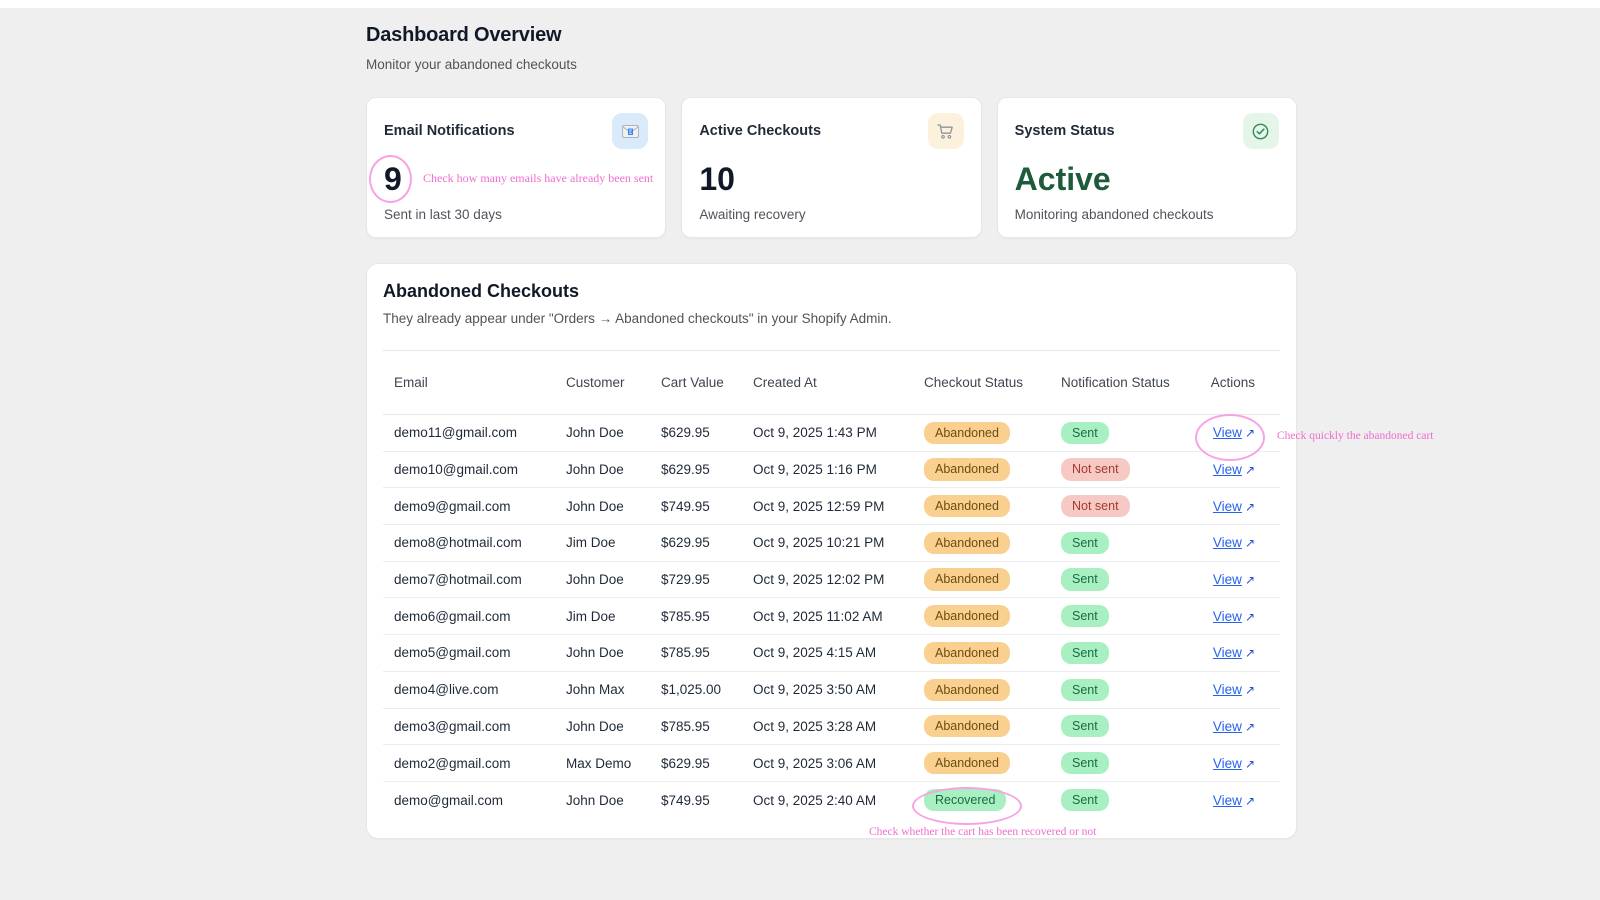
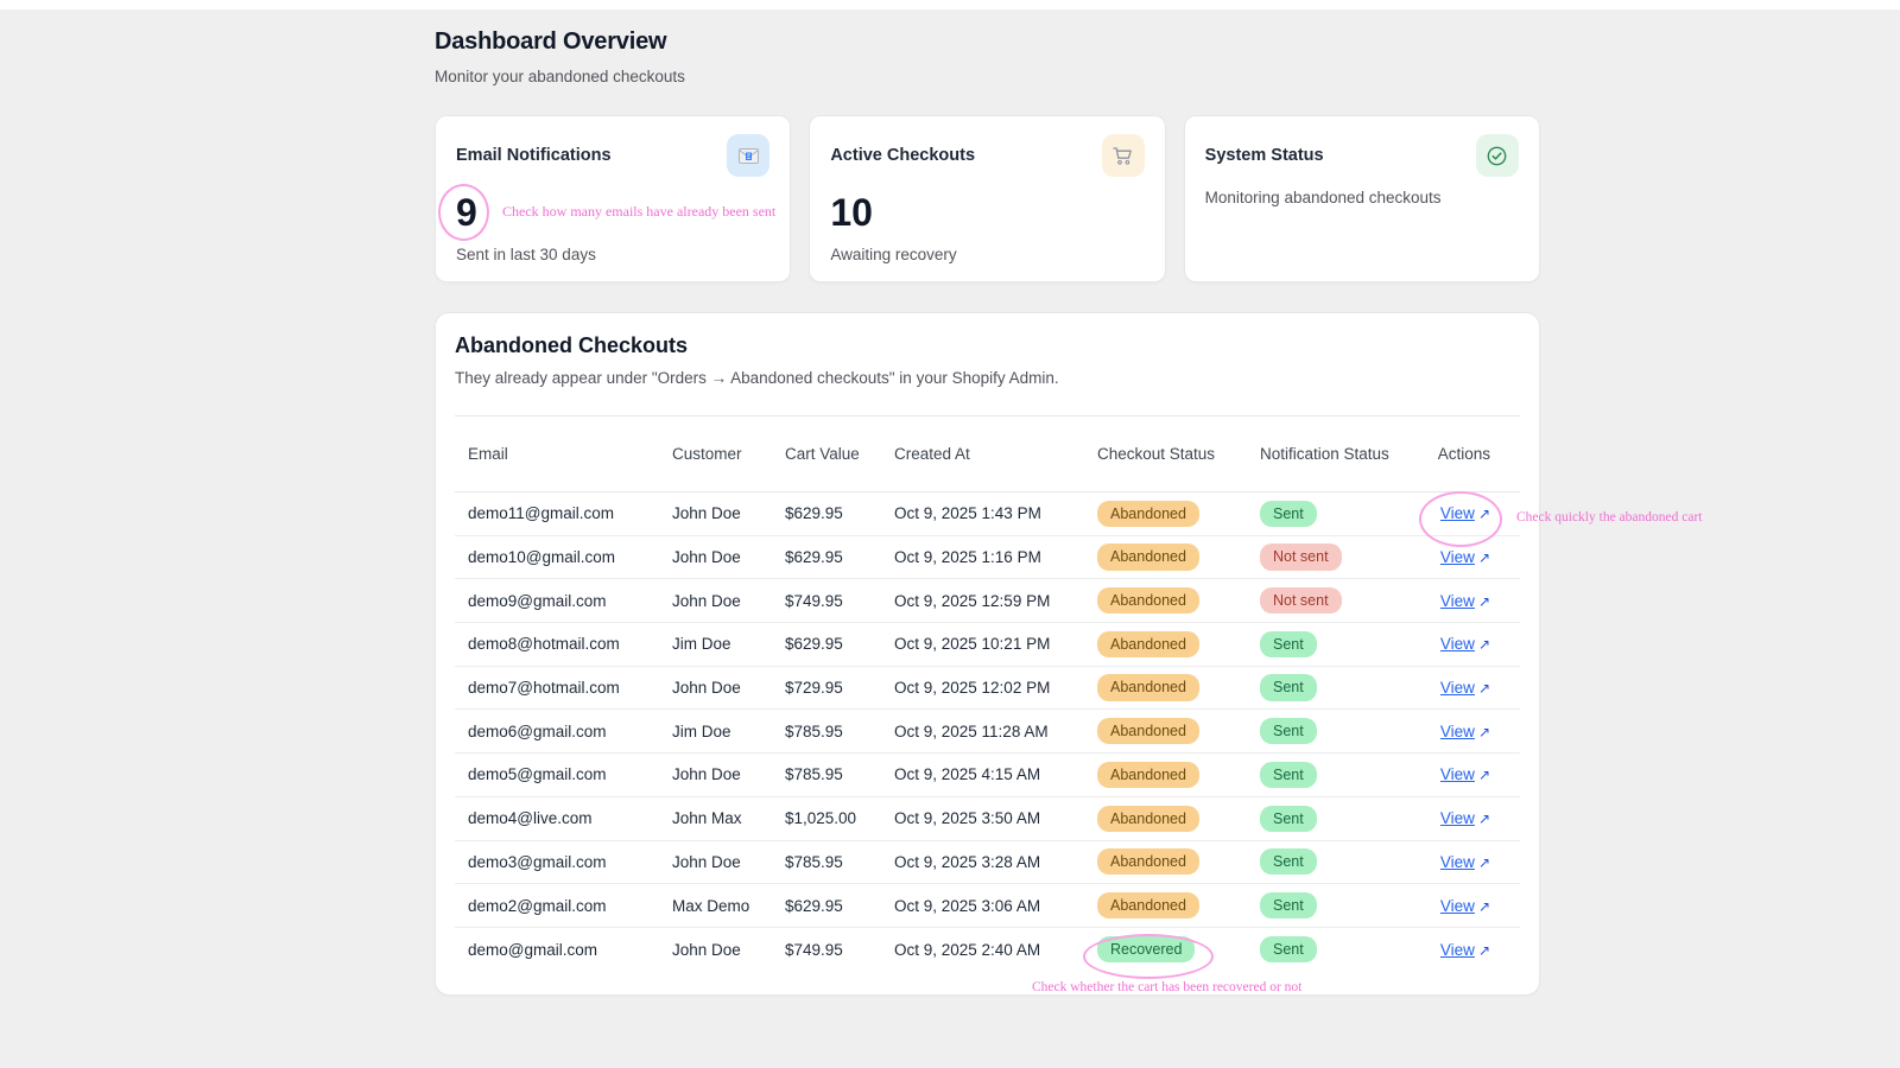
  Dashboard Overview
  Monitor your abandoned checkouts
  Email Notifications
  9
  Sent in last 30 days
  Active Checkouts
  10
  Awaiting recovery
  System Status
- Active
  Monitoring abandoned checkouts
  Abandoned Checkouts
  They already appear under "Orders → Abandoned checkouts" in your Shopify Admin.
  Email
  Customer
  Cart Value
  Created At
  Checkout Status
  Notification Status
  Actions
  demo11@gmail.com
  John Doe
  $629.95
  Oct 9, 2025 1:43 PM
  Abandoned
  Sent
  View ↗
  demo10@gmail.com
  John Doe
  $629.95
  Oct 9, 2025 1:16 PM
  Abandoned
  Not sent
  View ↗
  demo9@gmail.com
  John Doe
  $749.95
  Oct 9, 2025 12:59 PM
  Abandoned
  Not sent
  View ↗
  demo8@hotmail.com
  Jim Doe
  $629.95
  Oct 9, 2025 10:21 PM
  Abandoned
  Sent
  View ↗
  demo7@hotmail.com
  John Doe
  $729.95
  Oct 9, 2025 12:02 PM
  Abandoned
  Sent
  View ↗
  demo6@gmail.com
  Jim Doe
  $785.95
- Oct 9, 2025 11:02 AM
+ Oct 9, 2025 11:28 AM
  Abandoned
  Sent
  View ↗
  demo5@gmail.com
  John Doe
  $785.95
  Oct 9, 2025 4:15 AM
  Abandoned
  Sent
  View ↗
  demo4@live.com
  John Max
  $1,025.00
  Oct 9, 2025 3:50 AM
  Abandoned
  Sent
  View ↗
  demo3@gmail.com
  John Doe
  $785.95
  Oct 9, 2025 3:28 AM
  Abandoned
  Sent
  View ↗
  demo2@gmail.com
  Max Demo
  $629.95
  Oct 9, 2025 3:06 AM
  Abandoned
  Sent
  View ↗
  demo@gmail.com
  John Doe
  $749.95
  Oct 9, 2025 2:40 AM
  Recovered
  Sent
  View ↗
  Check how many emails have already been sent
  Check quickly the abandoned cart
  Check whether the cart has been recovered or not
